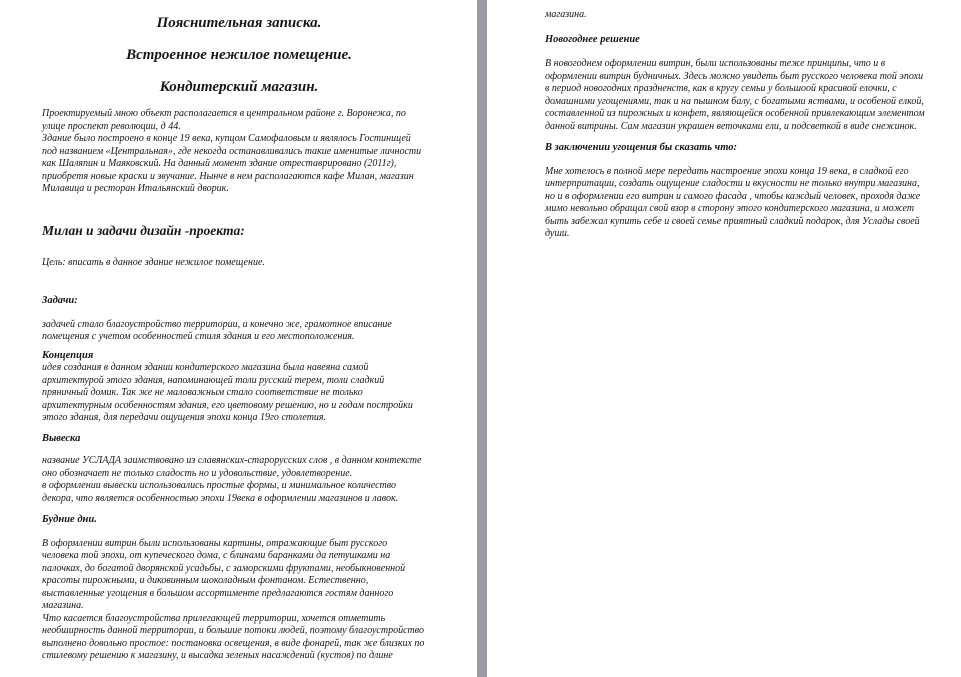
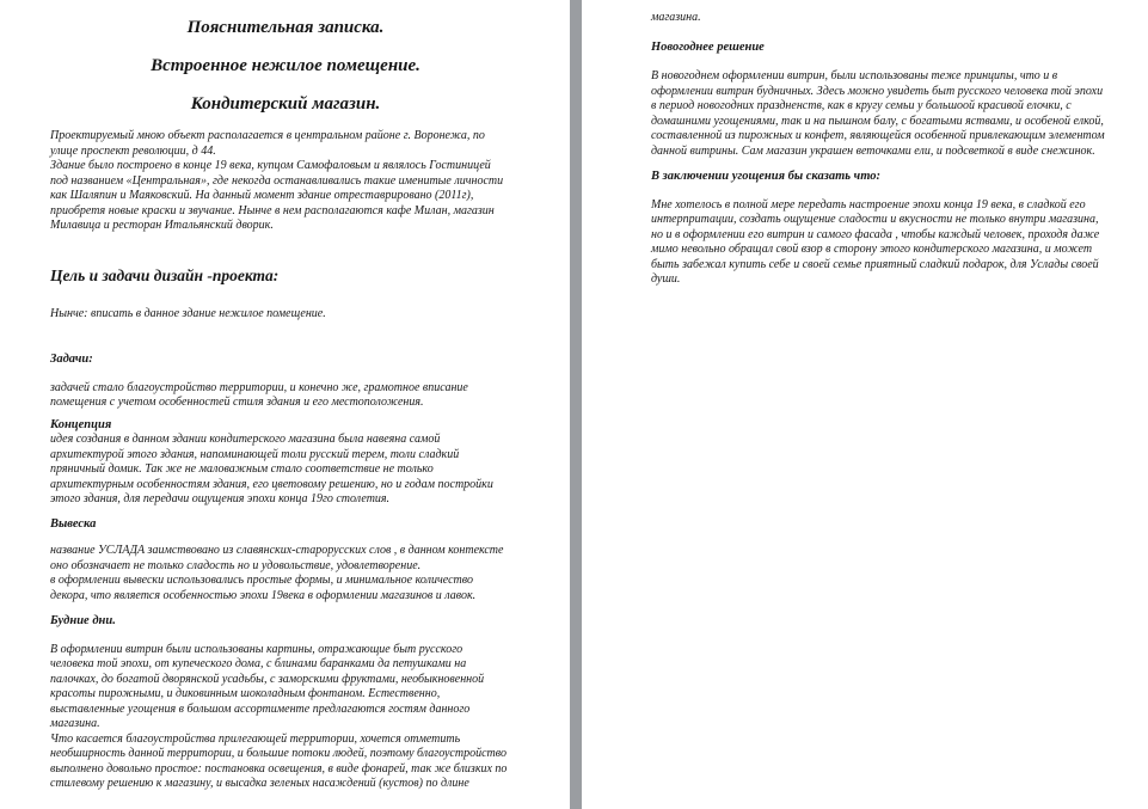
  Пояснительная записка.
  Встроенное нежилое помещение.
  Кондитерский магазин.
  Проектируемый мною объект располагается в центральном районе г. Воронежа, по
  улице проспект революции, д 44.
  Здание было построено в конце 19 века, купцом Самофаловым и являлось Гостиницей
  под названием «Центральная», где некогда останавливались такие именитые личности
  как Шаляпин и Маяковский. На данный момент здание отреставрировано (2011г),
  приобретя новые краски и звучание. Нынче в нем располагаются кафе Милан, магазин
  Милавица и ресторан Итальянский дворик.
- Милан и задачи дизайн -проекта:
+ Цель и задачи дизайн -проекта:
- Цель: вписать в данное здание нежилое помещение.
+ Нынче: вписать в данное здание нежилое помещение.
  Задачи:
  задачей стало благоустройство территории, и конечно же, грамотное вписание
  помещения с учетом особенностей стиля здания и его местоположения.
  Концепция
  идея создания в данном здании кондитерского магазина была навеяна самой
  архитектурой этого здания, напоминающей толи русский терем, толи сладкий
  пряничный домик. Так же не маловажным стало соответствие не только
  архитектурным особенностям здания, его цветовому решению, но и годам постройки
  этого здания, для передачи ощущения эпохи конца 19го столетия.
  Вывеска
  название УСЛАДА заимствовано из славянских-старорусских слов , в данном контексте
  оно обозначает не только сладость но и удовольствие, удовлетворение.
  в оформлении вывески использовались простые формы, и минимальное количество
  декора, что является особенностью эпохи 19века в оформлении магазинов и лавок.
  Будние дни.
  В оформлении витрин были использованы картины, отражающие быт русского
  человека той эпохи, от купеческого дома, с блинами баранками да петушками на
  палочках, до богатой дворянской усадьбы, с заморскими фруктами, необыкновенной
  красоты пирожными, и диковинным шоколадным фонтаном. Естественно,
  выставленные угощения в большом ассортименте предлагаются гостям данного
  магазина.
  Что касается благоустройства прилегающей территории, хочется отметить
  необширность данной территории, и большие потоки людей, поэтому благоустройство
  выполнено довольно простое: постановка освещения, в виде фонарей, так же близких по
  стилевому решению к магазину, и высадка зеленых насаждений (кустов) по длине
  магазина.
  Новогоднее решение
  В новогоднем оформлении витрин, были использованы теже принципы, что и в
  оформлении витрин будничных. Здесь можно увидеть быт русского человека той эпохи
  в период новогодних праздненств, как в кругу семьи у большоой красивой елочки, с
  домашними угощениями, так и на пышном балу, с богатыми яствами, и особеной елкой,
  составленной из пирожных и конфет, являющейся особенной привлекающим элементом
  данной витрины. Сам магазин украшен веточками ели, и подсветкой в виде снежинок.
  В заключении угощения бы сказать что:
  Мне хотелось в полной мере передать настроение эпохи конца 19 века, в сладкой его
  интерпритации, создать ощущение сладости и вкусности не только внутри магазина,
  но и в оформлении его витрин и самого фасада , чтобы каждый человек, проходя даже
  мимо невольно обращал свой взор в сторону этого кондитерского магазина, и может
  быть забежал купить себе и своей семье приятный сладкий подарок, для Услады своей
  души.
